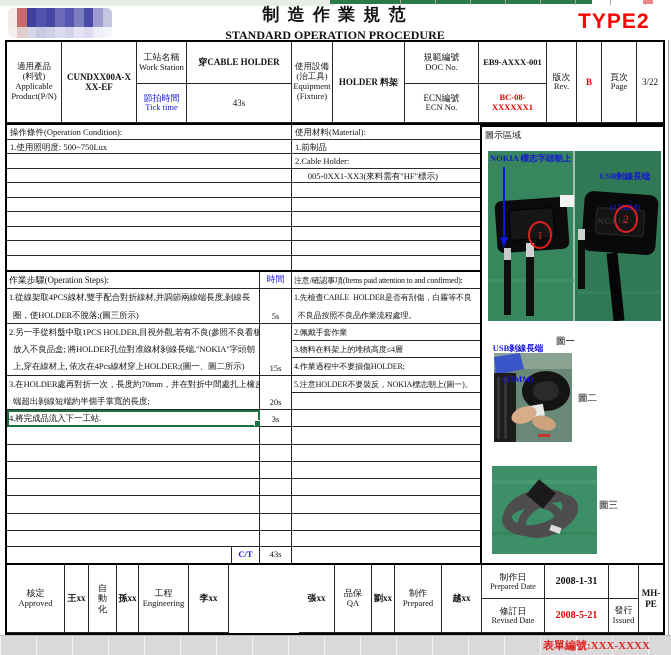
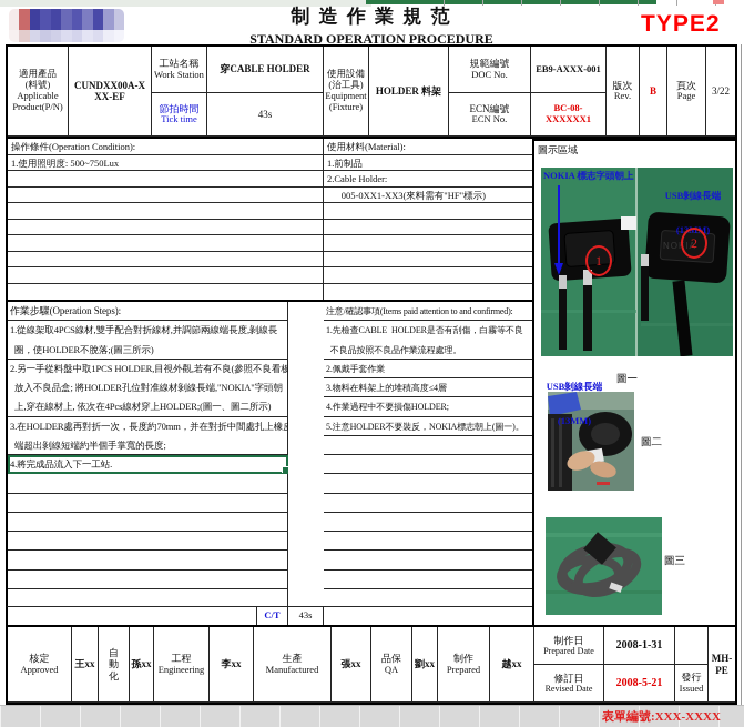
  制 造 作 業 規 范
  STANDARD OPERATION PROCEDURE
  TYPE2
  適用產品
  (料號)
  Applicable
  Product(P/N)
  CUNDXX00A-XXX-EF
  工站名稱
  Work Station
  穿CABLE HOLDER
  節拍時間
  Tick time
  43s
  使用設備
  (治工具)
  Equipment
  (Fixture)
  HOLDER 料架
  規範編號
  DOC No.
  EB9-AXXX-001
  ECN編號
  ECN No.
  BC-08-XXXXXX1
  版次
  Rev.
  B
  頁次
  Page
  3/22
  操作條件(Operation Condition):
  1.使用照明度: 500~750Lux
  使用材料(Material):
  1.前制品
  2.Cable Holder:
  005-0XX1-XX3(來料需有"HF"標示)
  作業步驟(Operation Steps):
  1.從線架取4PCS線材,雙手配合對折線材,并調節兩線端長度,剝線長
  圈，使HOLDER不脫落;(圖三所示)
  2.另一手從料盤中取1PCS HOLDER,目視外觀,若有不良(參照不良看板
  放入不良品盒; 將HOLDER孔位對准線材剝線長端,"NOKIA"字頭朝
  上,穿在線材上, 依次在4Pcs線材穿上HOLDER;(圖一、圖二所示)
  3.在HOLDER處再對折一次，長度約70mm，并在對折中間處扎上橡皮
  端超出剝線短端約半個手掌寬的長度;
  4.將完成品流入下一工站.
- 時間
- 5s
- 15s
- 20s
- 3s
  注意/確認事項(Items paid attention to and confirmed):
  1.先檢查CABLE HOLDER是否有刮傷，白霧等不良
  不良品按照不良品作業流程處理。
  2.佩戴手套作業
  3.物料在料架上的堆積高度≤4層
  4.作業過程中不要損傷HOLDER;
  5.注意HOLDER不要裝反，NOKIA標志朝上(圖一)。
  C/T
  43s
  圖示區域
  NOKIA 標志字頭朝上
  USB剝線長端
  (13MM)
  NOKIA
  1
  2
  USB剝線長端
  (13MM)
  圖一
  圖二
  圖三
  核定
  Approved
  王xx
  自動化
  孫xx
  工程
  Engineering
  李xx
+ 生產
+ Manufactured
  張xx
  品保
  QA
  劉xx
  制作
  Prepared
  越xx
  制作日
  Prepared Date
  2008-1-31
  修訂日
  Revised Date
  2008-5-21
  發行
  Issued
  MH-PE
  表單編號:XXX-XXXX
